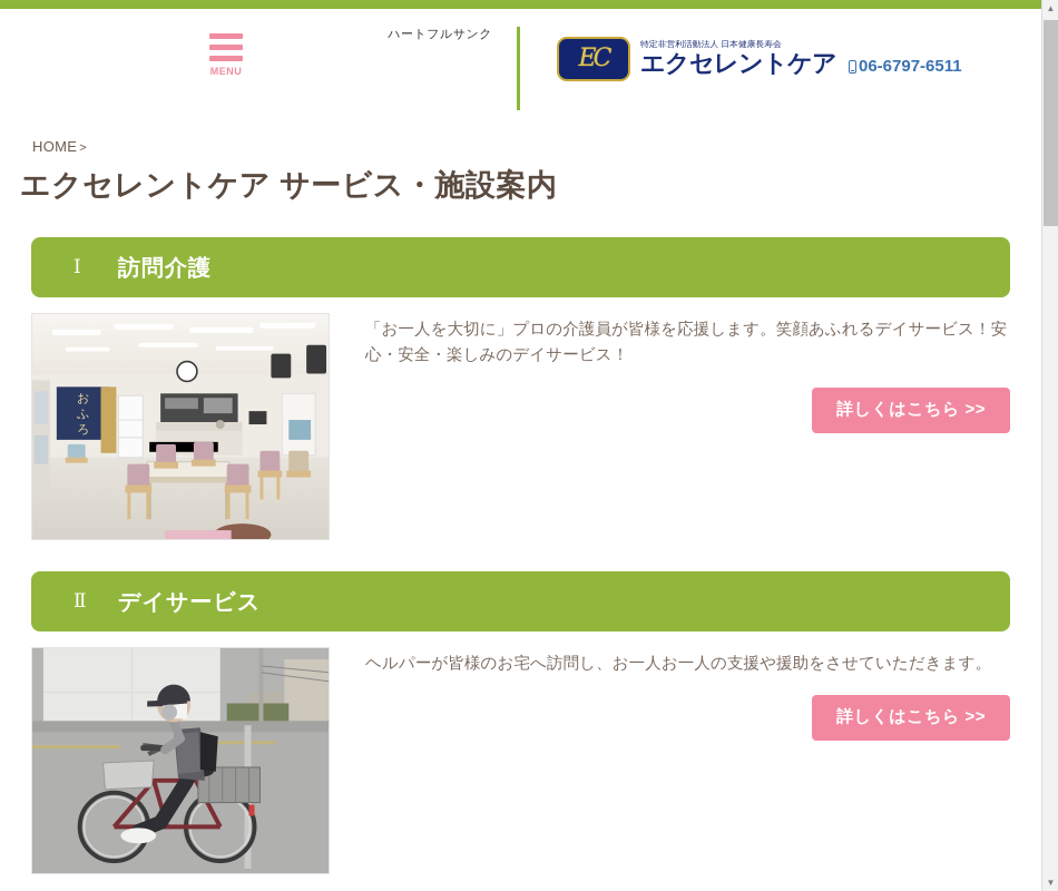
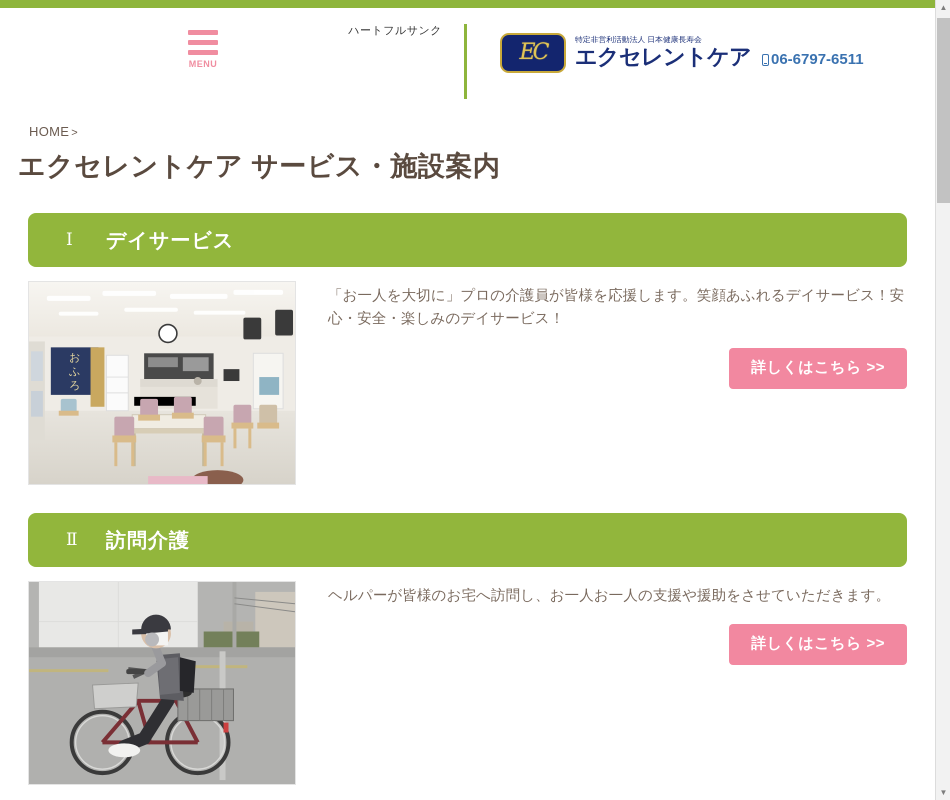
  MENU
  ハートフルサンク
  EC
  特定非営利活動法人 日本健康長寿会
  エクセレントケア
  06-6797-6511
  HOME >
  エクセレントケア サービス・施設案内
  Ⅰ
- 訪問介護
+ デイサービス
  お
  ふ
  ろ
  「お一人を大切に」プロの介護員が皆様を応援します。笑顔あふれるデイサービス！安心・安全・楽しみのデイサービス！
  詳しくはこちら >>
  Ⅱ
- デイサービス
+ 訪問介護
  ヘルパーが皆様のお宅へ訪問し、お一人お一人の支援や援助をさせていただきます。
  詳しくはこちら >>
  ▲
  ▼
